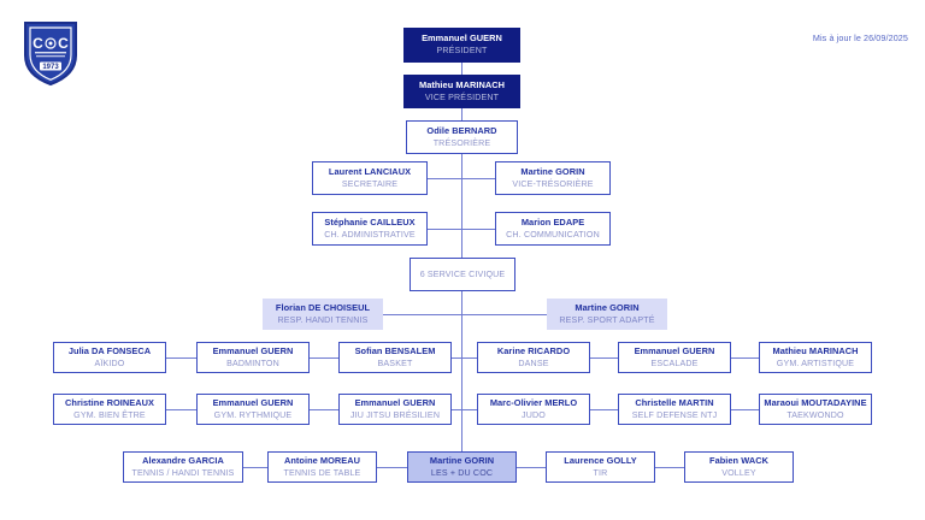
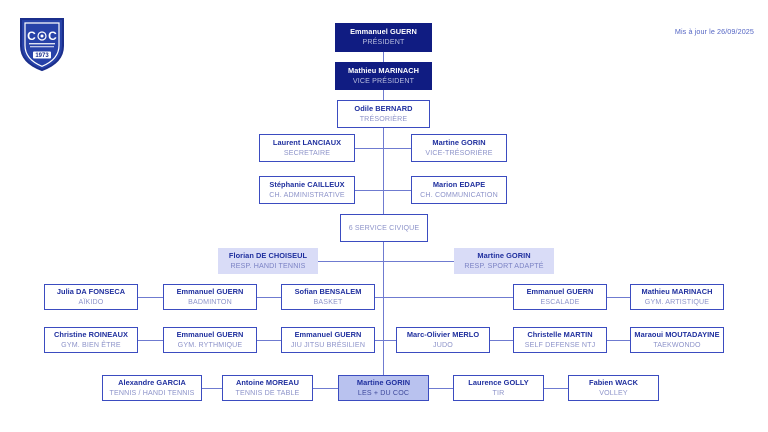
  C
  C
  Mis à jour le 26/09/2025
  Emmanuel GUERN
  PRÉSIDENT
  Mathieu MARINACH
  VICE PRÉSIDENT
  Odile BERNARD
  TRÉSORIÈRE
  Laurent LANCIAUX
  SECRETAIRE
  Martine GORIN
  VICE-TRÉSORIÈRE
  Stéphanie CAILLEUX
  CH. ADMINISTRATIVE
  Marion EDAPE
  CH. COMMUNICATION
  6 SERVICE CIVIQUE
  Florian DE CHOISEUL
  RESP. HANDI TENNIS
  Martine GORIN
  RESP. SPORT ADAPTÉ
  Julia DA FONSECA
  AÏKIDO
  Emmanuel GUERN
  BADMINTON
  Sofian BENSALEM
  BASKET
- Karine RICARDO
- DANSE
  Emmanuel GUERN
  ESCALADE
  Mathieu MARINACH
  GYM. ARTISTIQUE
  Christine ROINEAUX
  GYM. BIEN ÊTRE
  Emmanuel GUERN
  GYM. RYTHMIQUE
  Emmanuel GUERN
  JIU JITSU BRÉSILIEN
  Marc-Olivier MERLO
  JUDO
  Christelle MARTIN
  SELF DEFENSE NTJ
  Maraoui MOUTADAYINE
  TAEKWONDO
  Alexandre GARCIA
  TENNIS / HANDI TENNIS
  Antoine MOREAU
  TENNIS DE TABLE
  Martine GORIN
  LES + DU COC
  Laurence GOLLY
  TIR
  Fabien WACK
  VOLLEY
